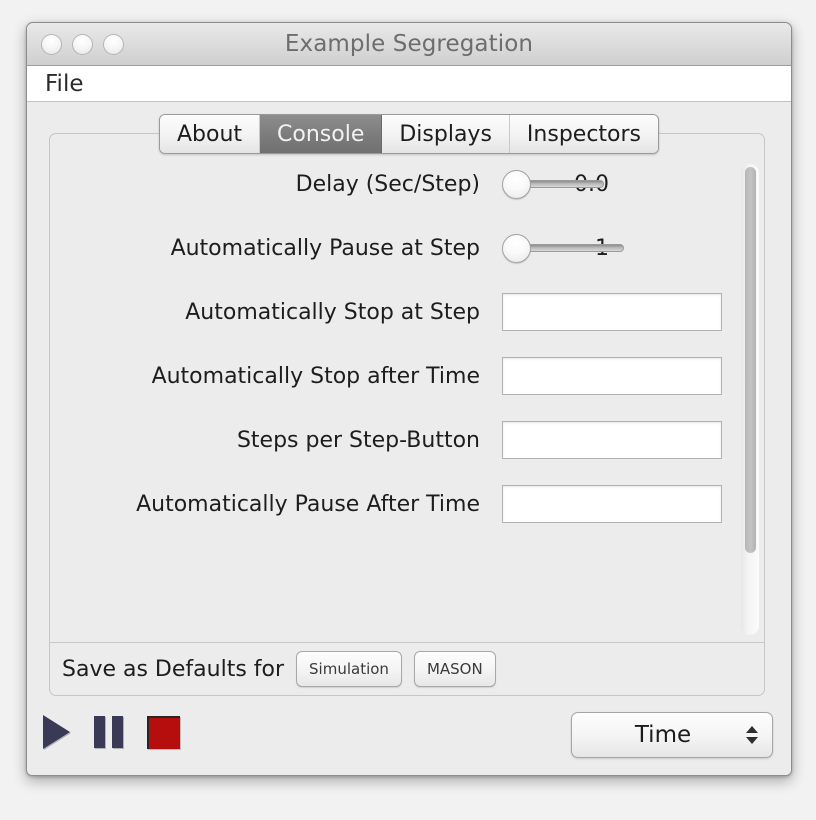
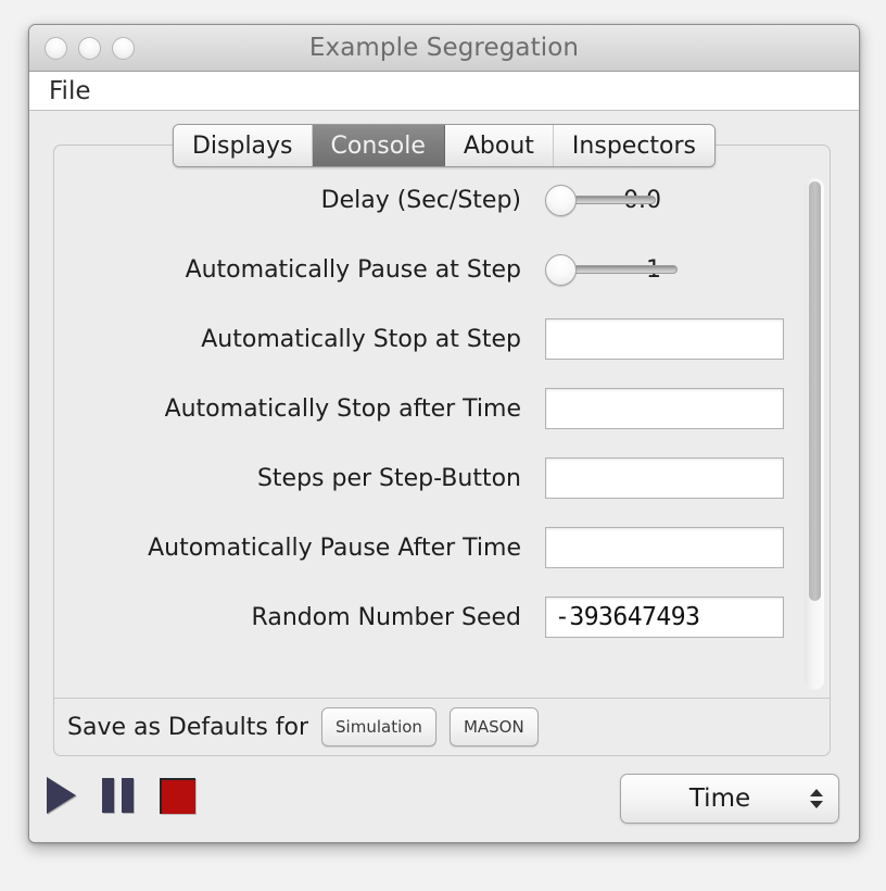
  Example Segregation
  File
- About
+ Displays
  Console
- Displays
+ About
  Inspectors
  Delay (Sec/Step)
  Automatically Pause at Step
  Automatically Stop at Step
  Automatically Stop after Time
  Steps per Step-Button
  Automatically Pause After Time
+ Random Number Seed
+ -393647493
  Save as Defaults for
  Simulation
  MASON
  Time
